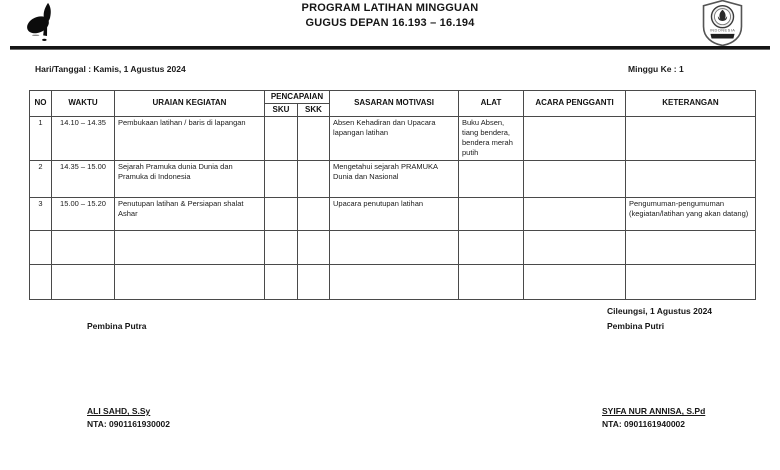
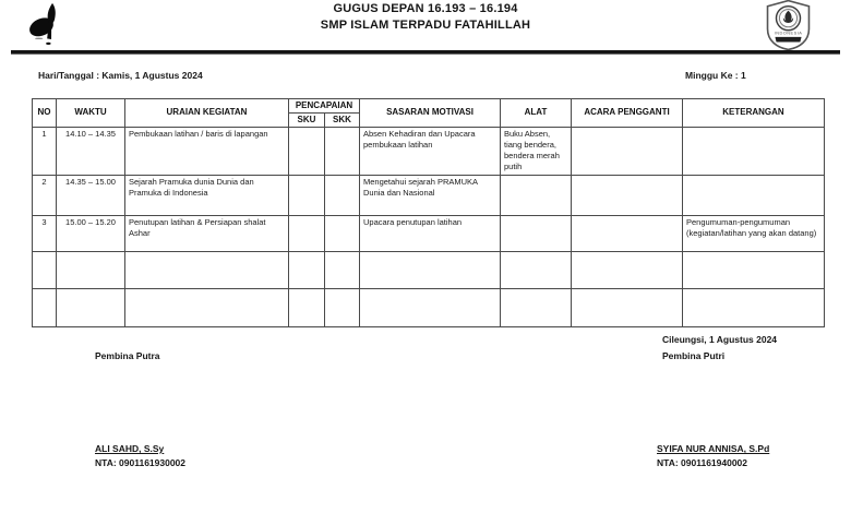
- PROGRAM LATIHAN MINGGUAN
  GUGUS DEPAN 16.193 – 16.194
+ SMP ISLAM TERPADU FATAHILLAH
  Hari/Tanggal : Kamis, 1 Agustus 2024
  Minggu Ke : 1
  NO	WAKTU	URAIAN KEGIATAN	PENCAPAIAN	SASARAN MOTIVASI	ALAT	ACARA PENGGANTI	KETERANGAN
  SKU	SKK
- 1	14.10 – 14.35	Pembukaan latihan / baris di lapangan			Absen Kehadiran dan Upacara lapangan latihan	Buku Absen, tiang bendera, bendera merah putih
+ 1	14.10 – 14.35	Pembukaan latihan / baris di lapangan			Absen Kehadiran dan Upacara pembukaan latihan	Buku Absen, tiang bendera, bendera merah putih
  2	14.35 – 15.00	Sejarah Pramuka dunia Dunia dan Pramuka di Indonesia			Mengetahui sejarah PRAMUKA Dunia dan Nasional
  3	15.00 – 15.20	Penutupan latihan & Persiapan shalat Ashar			Upacara penutupan latihan			Pengumuman-pengumuman (kegiatan/latihan yang akan datang)
  Cileungsi, 1 Agustus 2024
  Pembina Putra
  Pembina Putri
  ALI SAHD, S.Sy
  NTA: 0901161930002
  SYIFA NUR ANNISA, S.Pd
  NTA: 0901161940002
